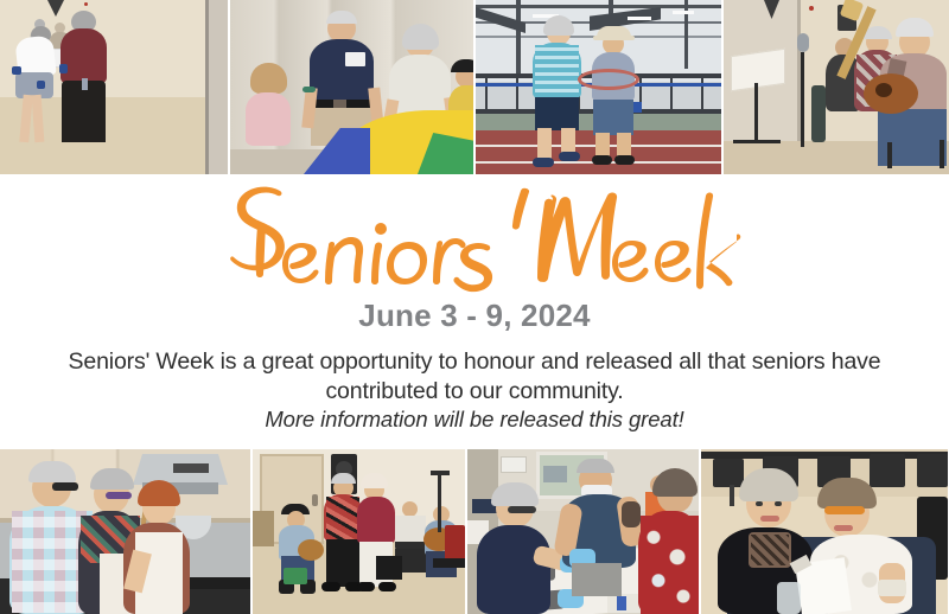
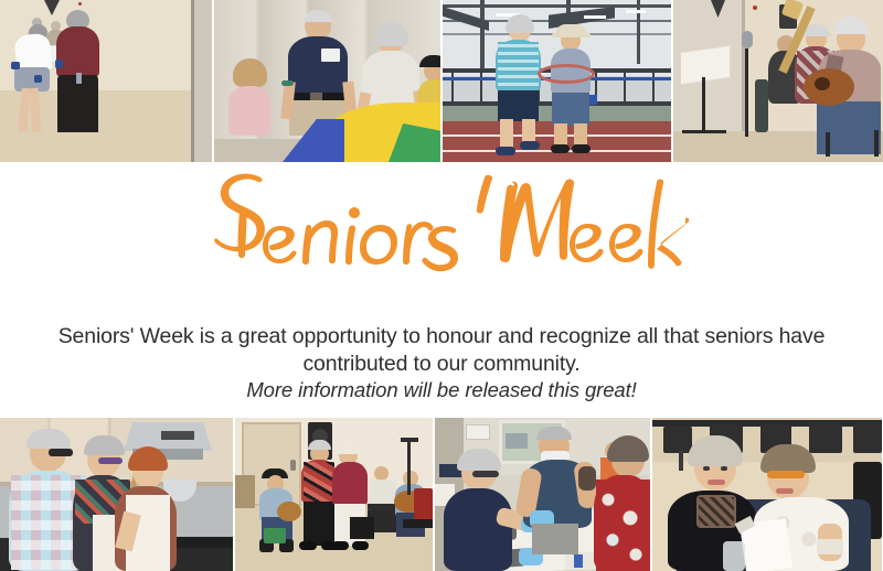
- June 3 - 9, 2024
- Seniors' Week is a great opportunity to honour and released all that seniors have contributed to our community.
+ Seniors' Week is a great opportunity to honour and recognize all that seniors have contributed to our community.
  More information will be released this great!
